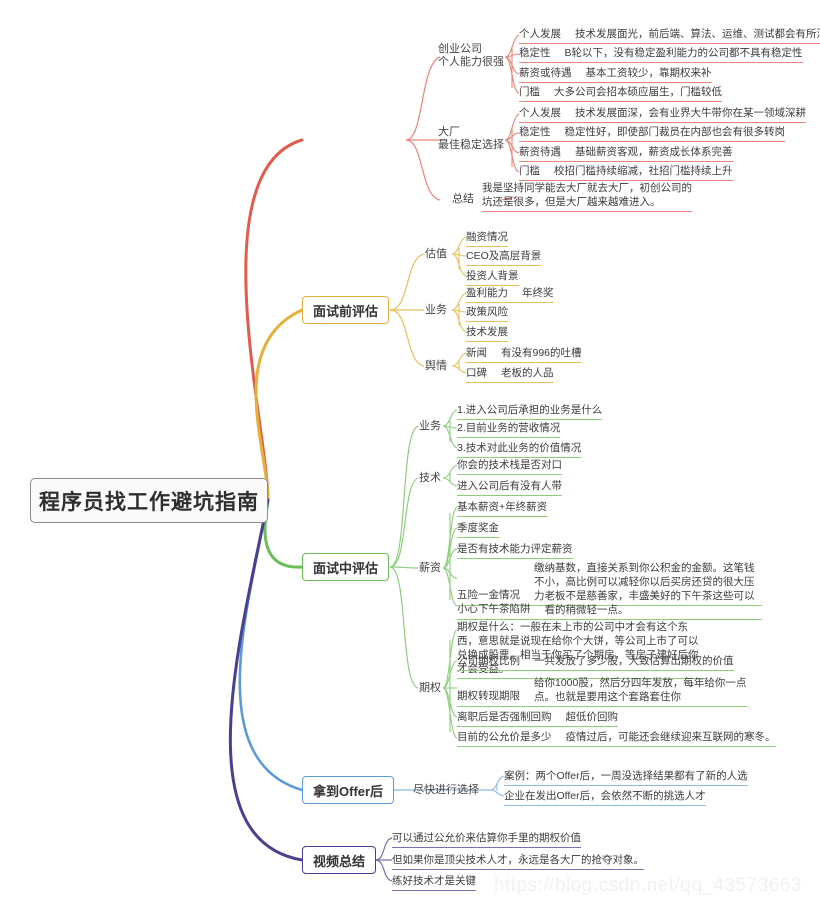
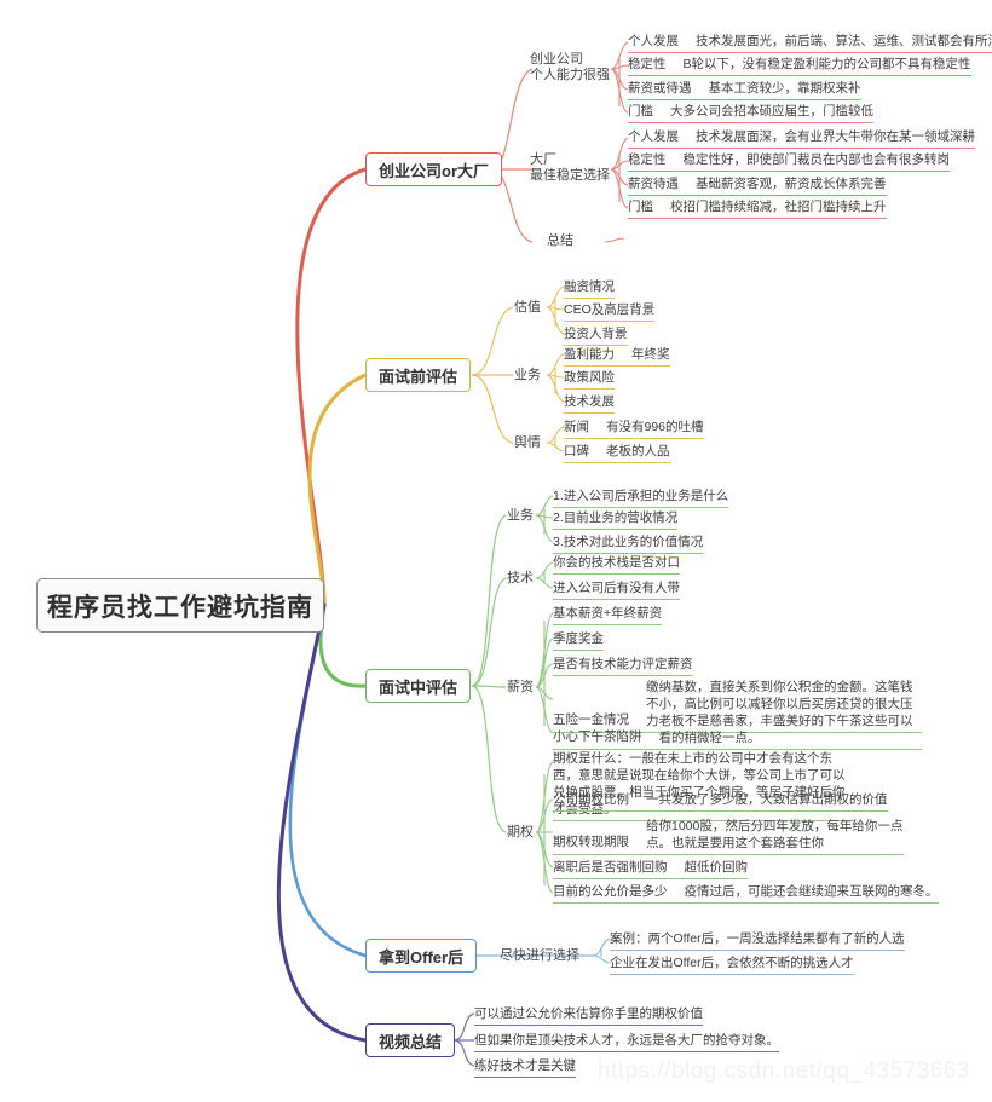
  程序员找工作避坑指南
+ 创业公司or大厂
  创业公司
  个人能力很强
  个人发展
  技术发展面光，前后端、算法、运维、测试都会有所
  稳定性
  B轮以下，没有稳定盈利能力的公司都不具有稳定性
  薪资或待遇
  基本工资较少，靠期权来补
  门槛
  大多公司会招本硕应届生，门槛较低
  大厂
  最佳稳定选择
  个人发展
  技术发展面深，会有业界大牛带你在某一领域深耕
  稳定性
  稳定性好，即使部门裁员在内部也会有很多转岗
  薪资待遇
  基础薪资客观，薪资成长体系完善
  门槛
  校招门槛持续缩减，社招门槛持续上升
  总结
- 我是坚持同学能去大厂就去大厂，初创公司的坑还是很多，但是大厂越来越难进入。
  面试前评估
  估值
  融资情况
  CEO及高层背景
  投资人背景
  业务
  盈利能力
  年终奖
  政策风险
  技术发展
  舆情
  新闻
  有没有996的吐槽
  口碑
  老板的人品
  面试中评估
  业务
  1.进入公司后承担的业务是什么
  2.目前业务的营收情况
  3.技术对此业务的价值情况
  技术
  你会的技术栈是否对口
  进入公司后有没有人带
  薪资
  基本薪资+年终薪资
  季度奖金
  是否有技术能力评定薪资
  五险一金情况
  缴纳基数，直接关系到你公积金的金额。这笔钱不小，高比例可以减轻你以后买房还贷的很大压力
  小心下午茶陷阱
  老板不是慈善家，丰盛美好的下午茶这些可以看的稍微轻一点。
  期权
  期权是什么：一般在未上市的公司中才会有这个东西，意思就是说现在给你个大饼，等公司上市了可以兑换成股票。相当于你买了个期房，等房子建好后你才会受益。
  公司期权比例
  一共发放了多少股，大致估算出期权的价值
  期权转现期限
  给你1000股，然后分四年发放，每年给你一点点。也就是要用这个套路套住你
  离职后是否强制回购
  超低价回购
  目前的公允价是多少
  疫情过后，可能还会继续迎来互联网的寒冬。
  拿到Offer后
  尽快进行选择
  案例：两个Offer后，一周没选择结果都有了新的人选
  企业在发出Offer后，会依然不断的挑选人才
  视频总结
  可以通过公允价来估算你手里的期权价值
  但如果你是顶尖技术人才，永远是各大厂的抢夺对象。
  练好技术才是关键
